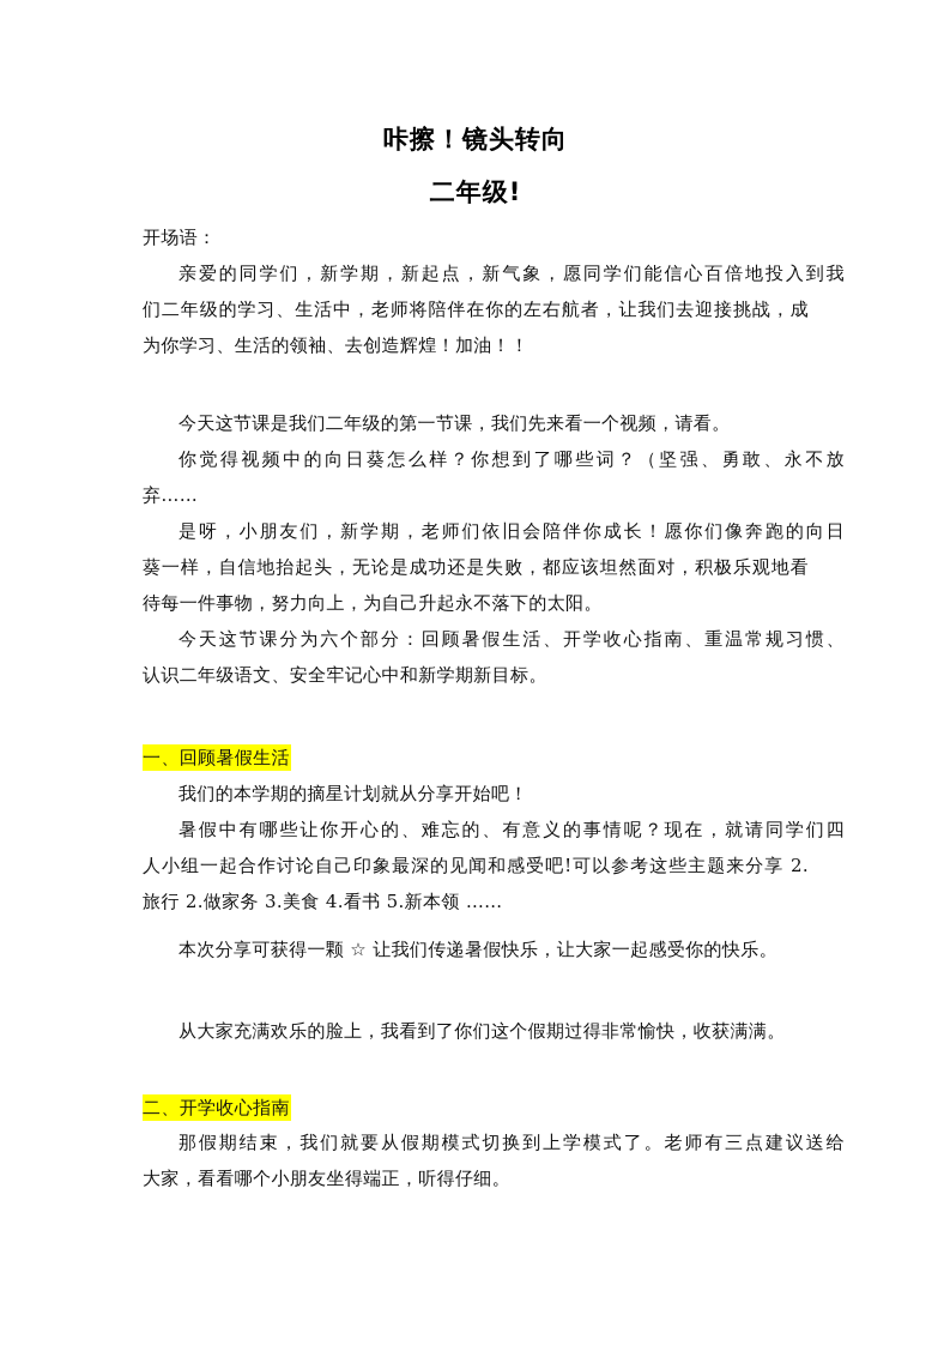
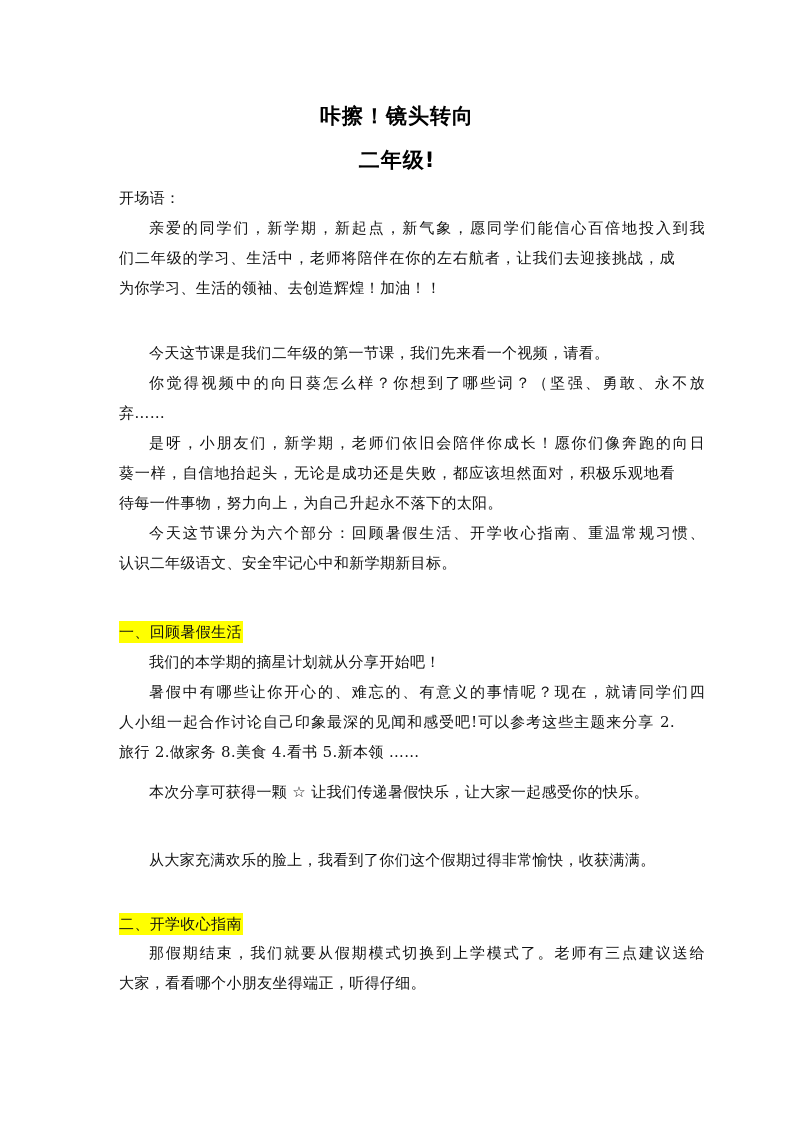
  咔擦！镜头转向
  二年级!
  开场语：
  亲爱的同学们，新学期，新起点，新气象，愿同学们能信心百倍地投入到我
  们二年级的学习、生活中，老师将陪伴在你的左右航者，让我们去迎接挑战，成
  为你学习、生活的领袖、去创造辉煌！加油！！
  今天这节课是我们二年级的第一节课，我们先来看一个视频，请看。
  你觉得视频中的向日葵怎么样？你想到了哪些词？（坚强、勇敢、永不放
  弃……
  是呀，小朋友们，新学期，老师们依旧会陪伴你成长！愿你们像奔跑的向日
  葵一样，自信地抬起头，无论是成功还是失败，都应该坦然面对，积极乐观地看
  待每一件事物，努力向上，为自己升起永不落下的太阳。
  今天这节课分为六个部分：回顾暑假生活、开学收心指南、重温常规习惯、
  认识二年级语文、安全牢记心中和新学期新目标。
  一、回顾暑假生活
  我们的本学期的摘星计划就从分享开始吧！
  暑假中有哪些让你开心的、难忘的、有意义的事情呢？现在，就请同学们四
  人小组一起合作讨论自己印象最深的见闻和感受吧!可以参考这些主题来分享 2.
- 旅行 2.做家务 3.美食 4.看书 5.新本领 ……
+ 旅行 2.做家务 8.美食 4.看书 5.新本领 ……
  本次分享可获得一颗 ☆ 让我们传递暑假快乐，让大家一起感受你的快乐。
  从大家充满欢乐的脸上，我看到了你们这个假期过得非常愉快，收获满满。
  二、开学收心指南
  那假期结束，我们就要从假期模式切换到上学模式了。老师有三点建议送给
  大家，看看哪个小朋友坐得端正，听得仔细。
